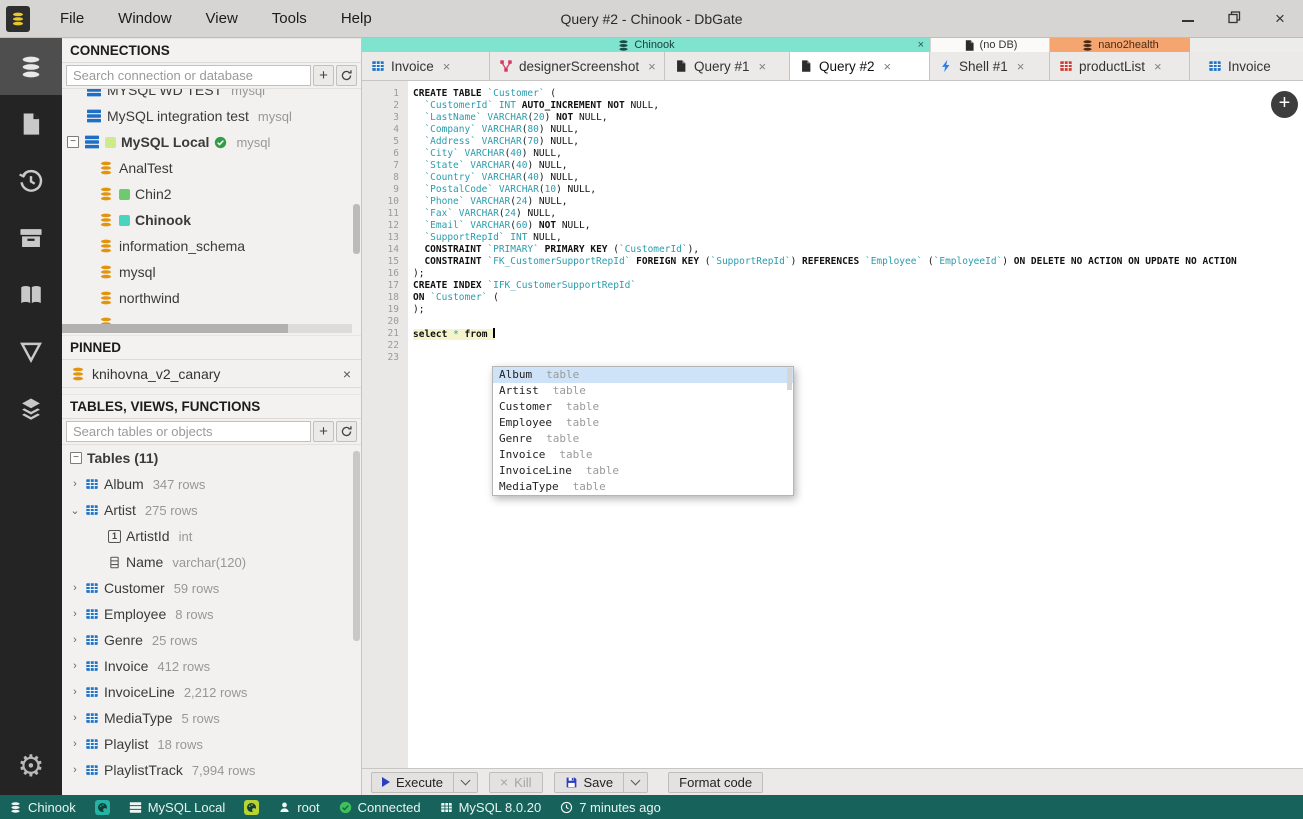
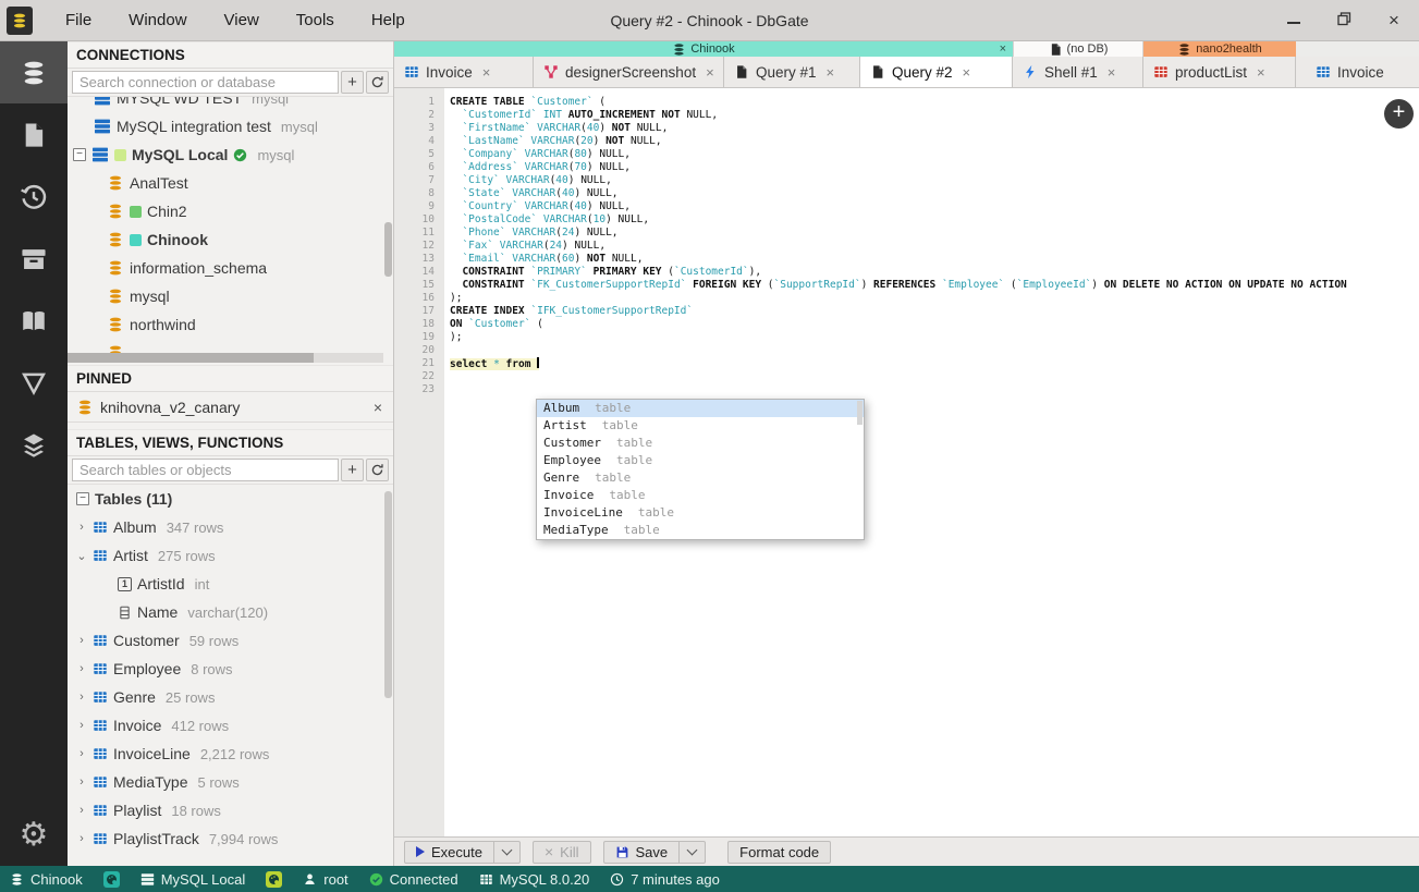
  File
  Window
  View
  Tools
  Help
  Query #2 - Chinook - DbGate
  ×
  ⚙
  CONNECTIONS
  Search connection or database
  +
  MYSQL WD TEST
  mysql
  MySQL integration test
  mysql
  −
  MySQL Local
  mysql
  AnalTest
  Chin2
  Chinook
  information_schema
  mysql
  northwind
  PINNED
  knihovna_v2_canary
  ×
  TABLES, VIEWS, FUNCTIONS
  Search tables or objects
  +
  −
  Tables (11)
  ›
  Album
  347 rows
  ⌄
  Artist
  275 rows
  1
  ArtistId
  int
  Name
  varchar(120)
  ›
  Customer
  59 rows
  ›
  Employee
  8 rows
  ›
  Genre
  25 rows
  ›
  Invoice
  412 rows
  ›
  InvoiceLine
  2,212 rows
  ›
  MediaType
  5 rows
  ›
  Playlist
  18 rows
  ›
  PlaylistTrack
  7,994 rows
  Chinook
  ×
  (no DB)
  nano2health
  Invoice
  ×
  designerScreenshot
  ×
  Query #1
  ×
  Query #2
  ×
  Shell #1
  ×
  productList
  ×
  Invoice
  +
  1
  2
  3
  4
  5
  6
  7
  8
  9
  10
  11
  12
  13
  14
  15
  16
  17
  18
  19
  20
  21
  22
  23
  CREATE TABLE `Customer` (
  `CustomerId` INT AUTO_INCREMENT NOT NULL,
+ `FirstName` VARCHAR(40) NOT NULL,
  `LastName` VARCHAR(20) NOT NULL,
  `Company` VARCHAR(80) NULL,
  `Address` VARCHAR(70) NULL,
  `City` VARCHAR(40) NULL,
  `State` VARCHAR(40) NULL,
  `Country` VARCHAR(40) NULL,
  `PostalCode` VARCHAR(10) NULL,
  `Phone` VARCHAR(24) NULL,
  `Fax` VARCHAR(24) NULL,
  `Email` VARCHAR(60) NOT NULL,
- `SupportRepId` INT NULL,
  CONSTRAINT `PRIMARY` PRIMARY KEY (`CustomerId`),
  CONSTRAINT `FK_CustomerSupportRepId` FOREIGN KEY (`SupportRepId`) REFERENCES `Employee` (`EmployeeId`) ON DELETE NO ACTION ON UPDATE NO ACTION
  );
  CREATE INDEX `IFK_CustomerSupportRepId`
  ON `Customer` (
  );
  select * from
  Album
  table
  Artist
  table
  Customer
  table
  Employee
  table
  Genre
  table
  Invoice
  table
  InvoiceLine
  table
  MediaType
  table
  Execute
  ×
  Kill
  Save
  Format code
  Chinook
  MySQL Local
  root
  Connected
  MySQL 8.0.20
  7 minutes ago
